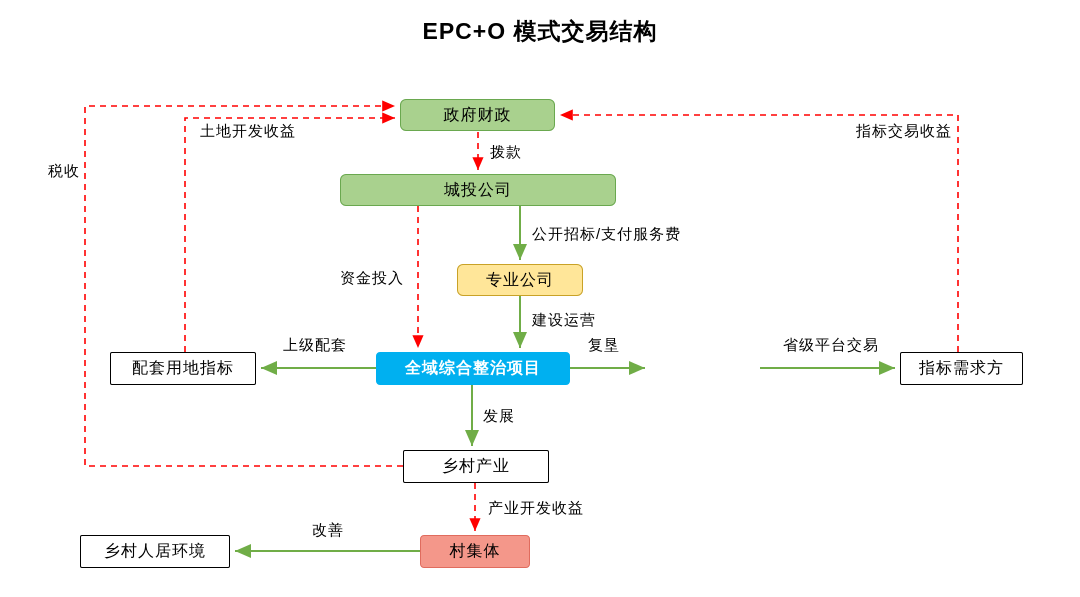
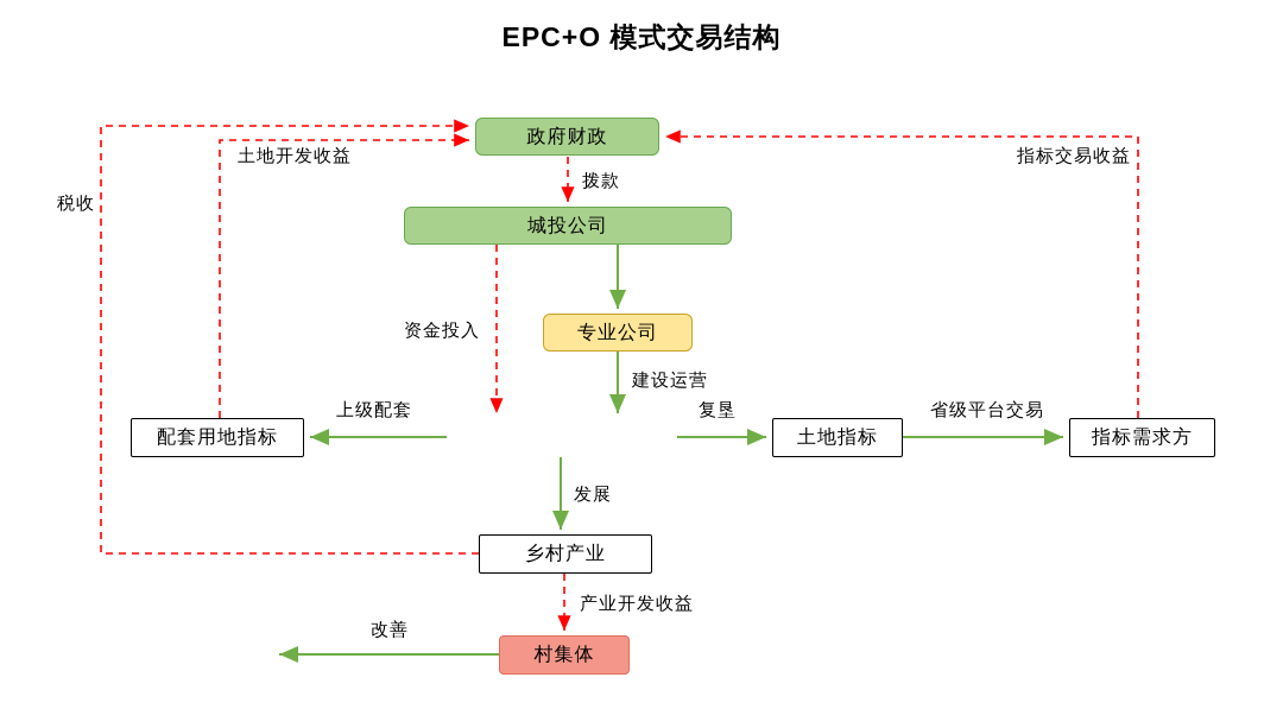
  EPC+O 模式交易结构
  政府财政
  城投公司
  专业公司
- 全域综合整治项目
  配套用地指标
+ 土地指标
  指标需求方
  乡村产业
  村集体
- 乡村人居环境
  拨款
- 公开招标/支付服务费
  建设运营
  资金投入
  上级配套
  复垦
  省级平台交易
  发展
  产业开发收益
  改善
  税收
  土地开发收益
  指标交易收益
